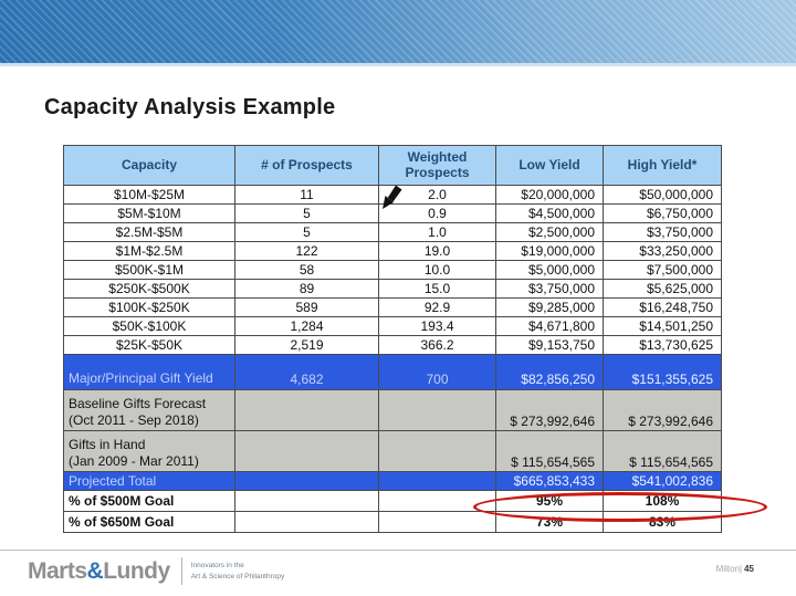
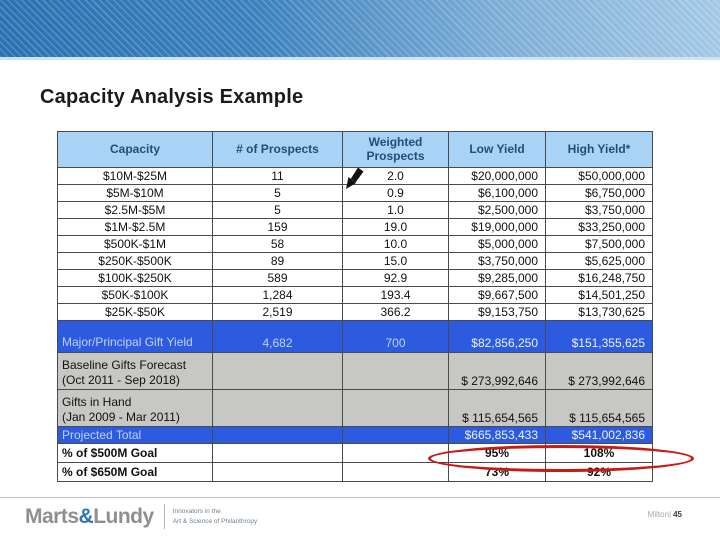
  Capacity Analysis Example
  Capacity	# of Prospects	Weighted Prospects	Low Yield	High Yield*
  $10M-$25M	11	2.0	$20,000,000	$50,000,000
- $5M-$10M	5	0.9	$4,500,000	$6,750,000
+ $5M-$10M	5	0.9	$6,100,000	$6,750,000
  $2.5M-$5M	5	1.0	$2,500,000	$3,750,000
- $1M-$2.5M	122	19.0	$19,000,000	$33,250,000
+ $1M-$2.5M	159	19.0	$19,000,000	$33,250,000
  $500K-$1M	58	10.0	$5,000,000	$7,500,000
  $250K-$500K	89	15.0	$3,750,000	$5,625,000
  $100K-$250K	589	92.9	$9,285,000	$16,248,750
- $50K-$100K	1,284	193.4	$4,671,800	$14,501,250
+ $50K-$100K	1,284	193.4	$9,667,500	$14,501,250
  $25K-$50K	2,519	366.2	$9,153,750	$13,730,625
  Major/Principal Gift Yield	4,682	700	$82,856,250	$151,355,625
  Baseline Gifts Forecast (Oct 2011 - Sep 2018)			$ 273,992,646	$ 273,992,646
  Gifts in Hand (Jan 2009 - Mar 2011)			$ 115,654,565	$ 115,654,565
  Projected Total			$665,853,433	$541,002,836
  % of $500M Goal			95%	108%
- % of $650M Goal			73%	83%
+ % of $650M Goal			73%	92%
  Marts&Lundy
  Milton| 45
